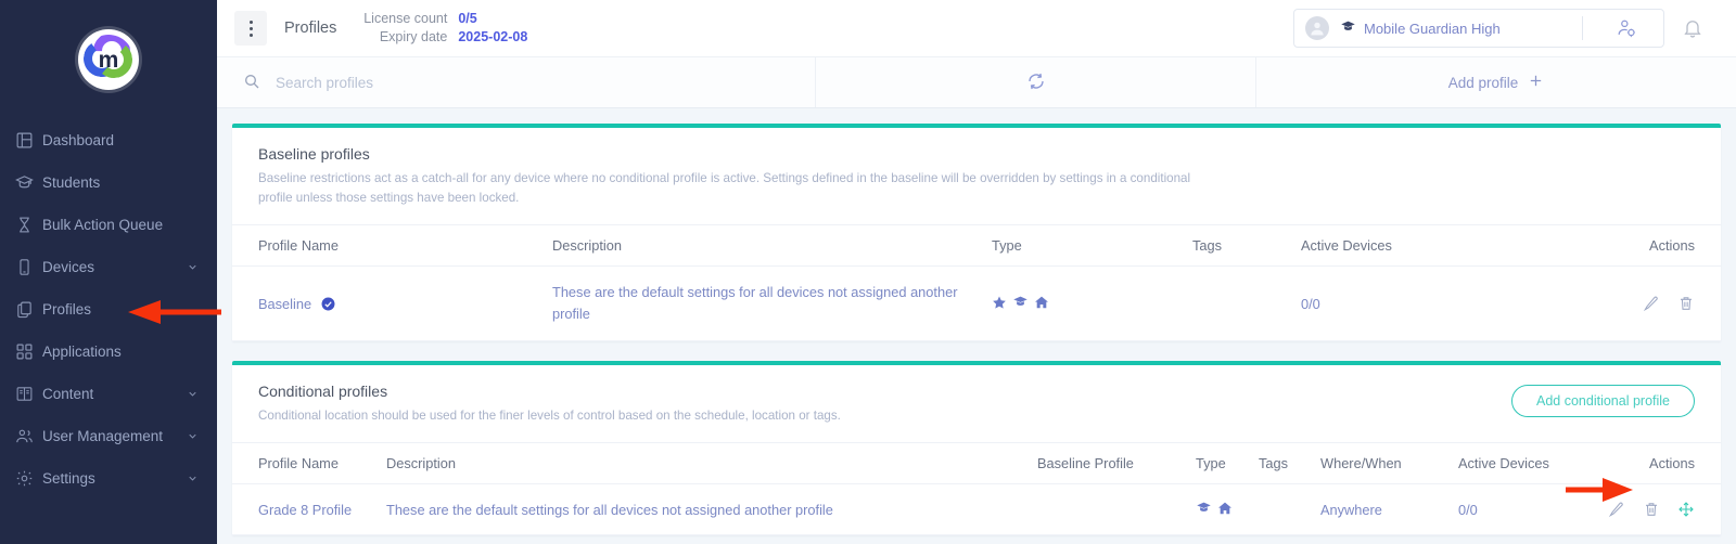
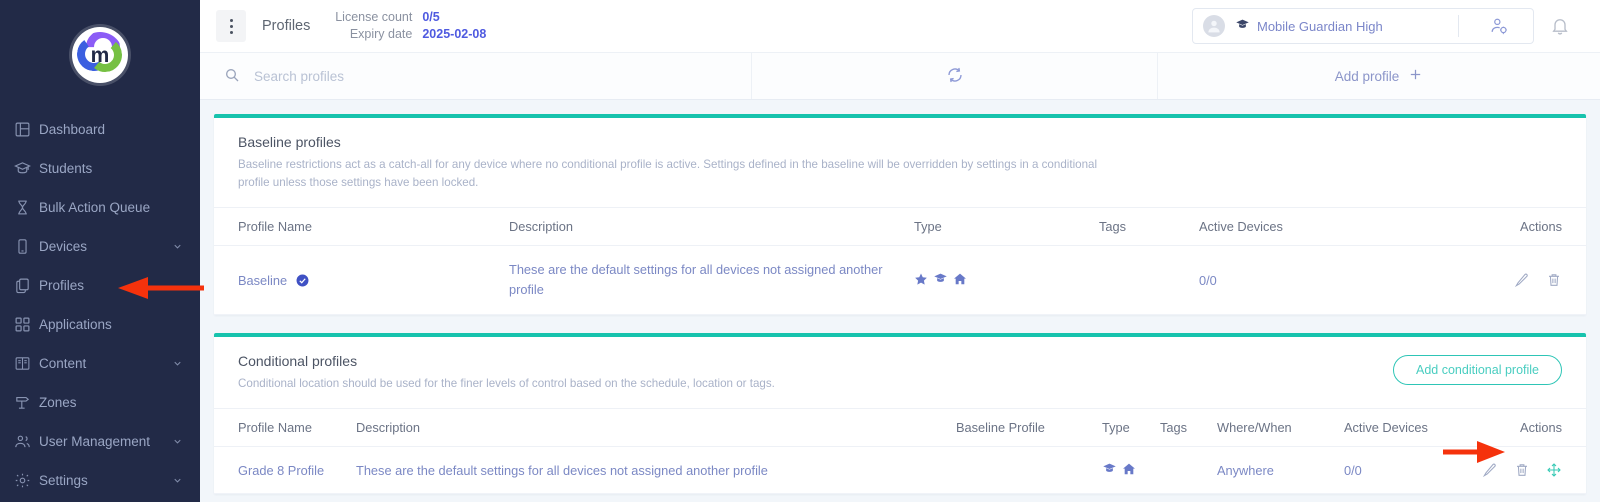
  m
  Dashboard
  Students
  Bulk Action Queue
  Devices
  Profiles
  Applications
  Content
+ Zones
  User Management
  Settings
  Profiles
  License count
  0/5
  Expiry date
  2025-02-08
  Mobile Guardian High
  Search profiles
  Add profile
  Baseline profiles
  Baseline restrictions act as a catch-all for any device where no conditional profile is active. Settings defined in the baseline will be overridden by settings in a conditional profile unless those settings have been locked.
  Profile Name	Description	Type	Tags	Active Devices	Actions
  Baseline	These are the default settings for all devices not assigned another profile			0/0
  Conditional profiles
  Conditional location should be used for the finer levels of control based on the schedule, location or tags.
  Add conditional profile
  Profile Name	Description	Baseline Profile	Type	Tags	Where/When	Active Devices	Actions
  Grade 8 Profile	These are the default settings for all devices not assigned another profile				Anywhere	0/0
